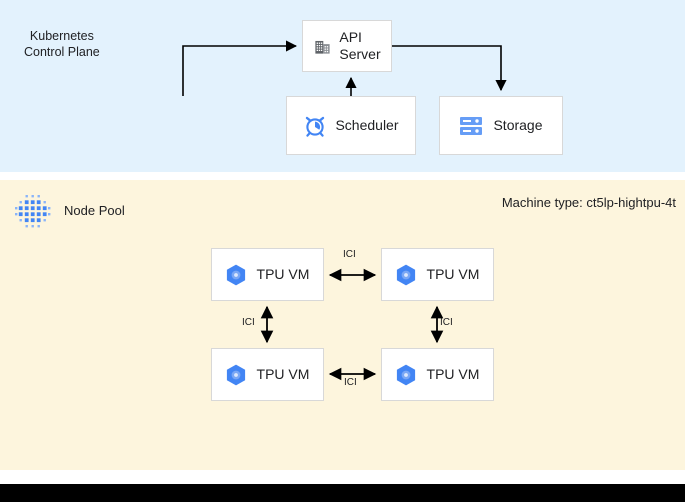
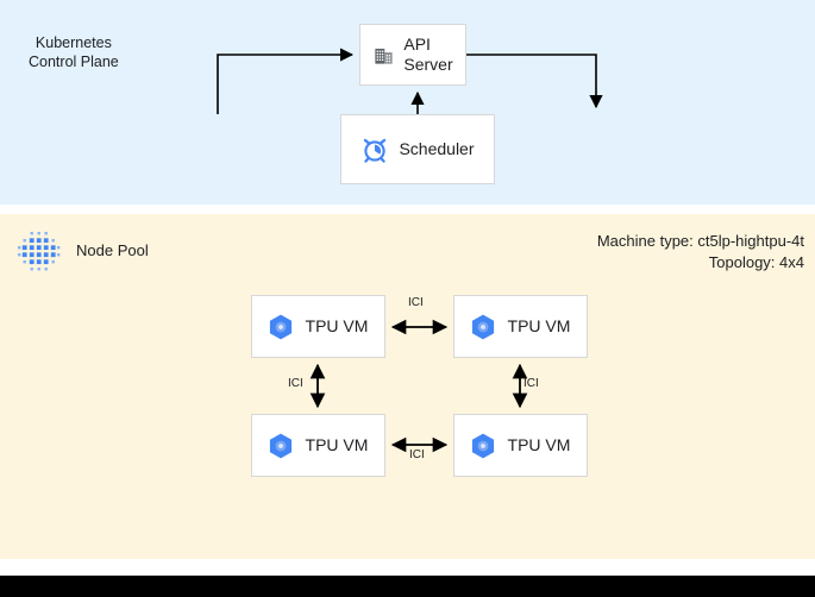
  Kubernetes
  Control Plane
  API
  Server
  Scheduler
- Storage
  Node Pool
  Machine type: ct5lp-hightpu-4t
+ Topology: 4x4
  TPU VM
  TPU VM
  TPU VM
  TPU VM
  ICI
  ICI
  ICI
  ICI
